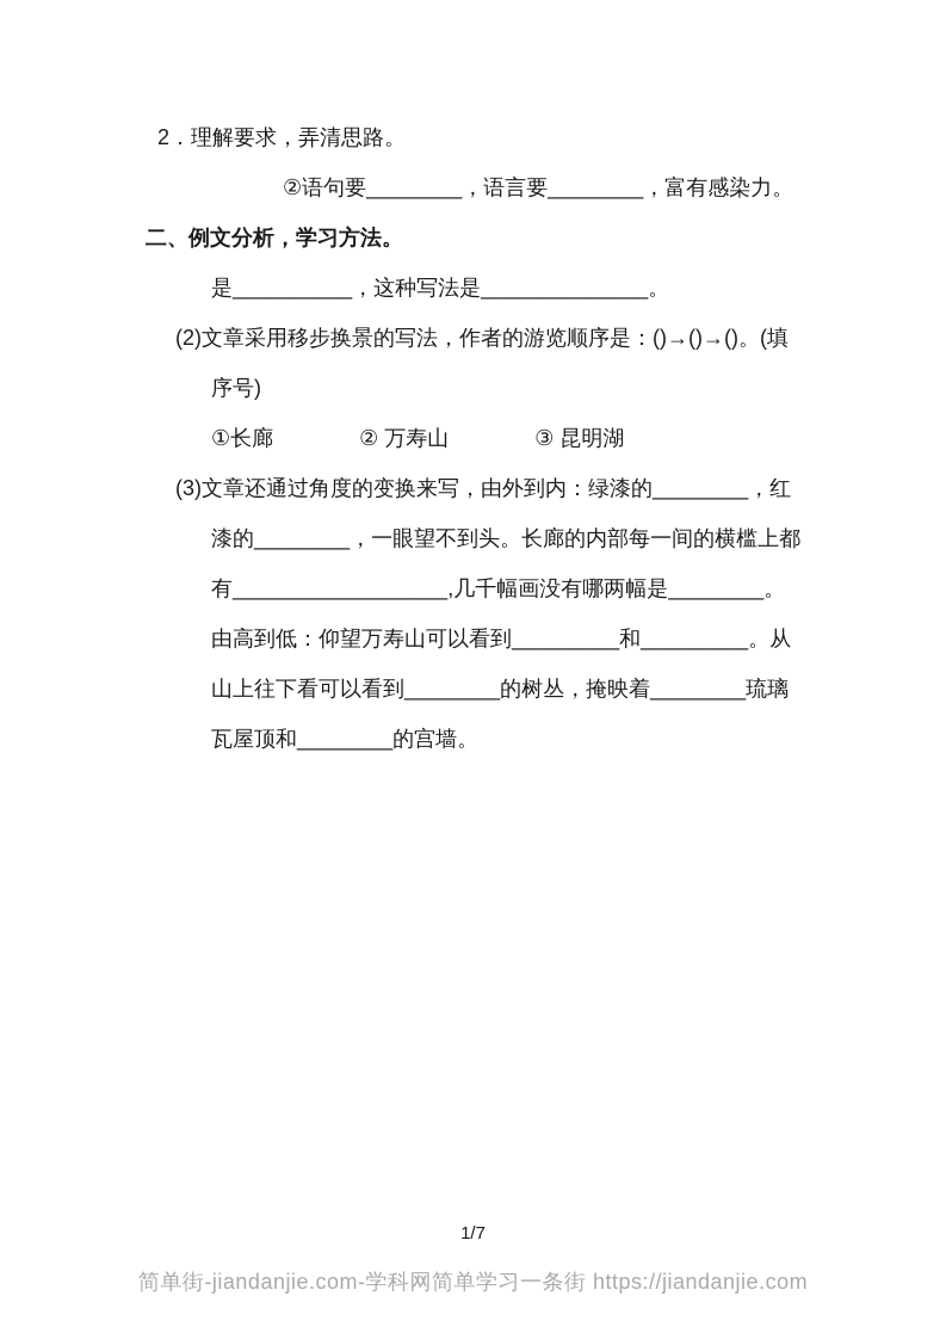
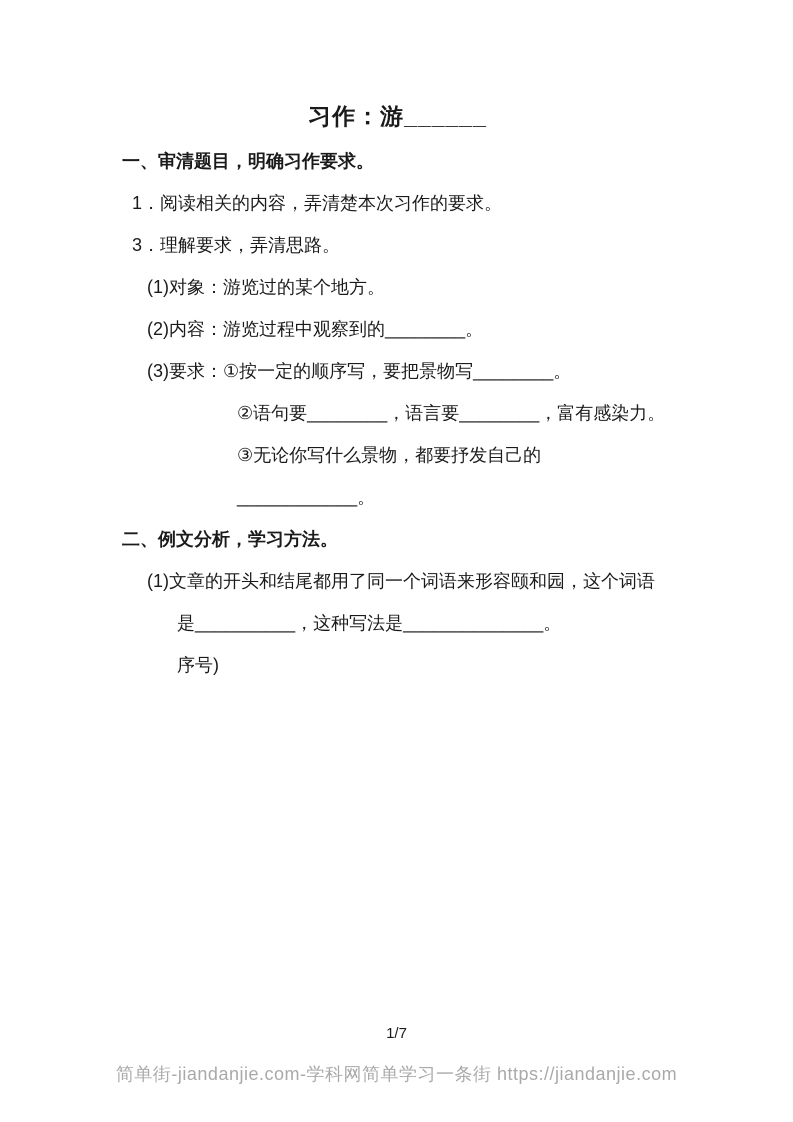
+ 习作：游______
+ 一、审清题目，明确习作要求。
+ 1．阅读相关的内容，弄清楚本次习作的要求。
- 2．理解要求，弄清思路。
+ 3．理解要求，弄清思路。
+ (1)对象：游览过的某个地方。
+ (2)内容：游览过程中观察到的________。
+ (3)要求：①按一定的顺序写，要把景物写________。
  ②语句要________，语言要________，富有感染力。
+ ③无论你写什么景物，都要抒发自己的____________。
  二、例文分析，学习方法。
+ (1)文章的开头和结尾都用了同一个词语来形容颐和园，这个词语
  是__________，这种写法是______________。
- (2)文章采用移步换景的写法，作者的游览顺序是：()→()→()。(填
  序号)
- ①长廊 ② 万寿山 ③ 昆明湖
- (3)文章还通过角度的变换来写，由外到内：绿漆的________，红
- 漆的________，一眼望不到头。长廊的内部每一间的横槛上都
- 有__________________,几千幅画没有哪两幅是________。
- 由高到低：仰望万寿山可以看到_________和_________。从
- 山上往下看可以看到________的树丛，掩映着________琉璃
- 瓦屋顶和________的宫墙。
  1/7
  简单街-jiandanjie.com-学科网简单学习一条街 https://jiandanjie.com
